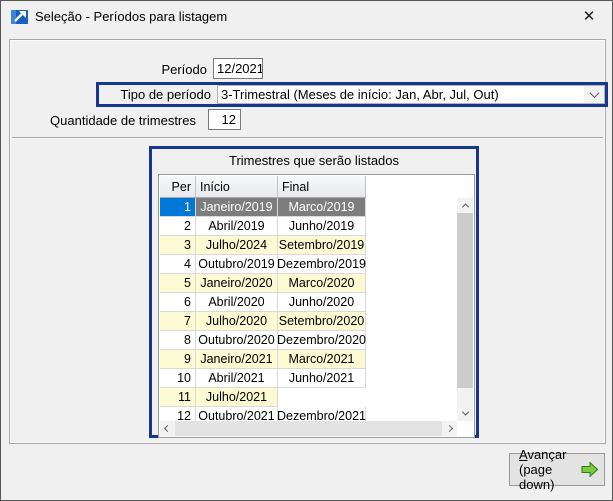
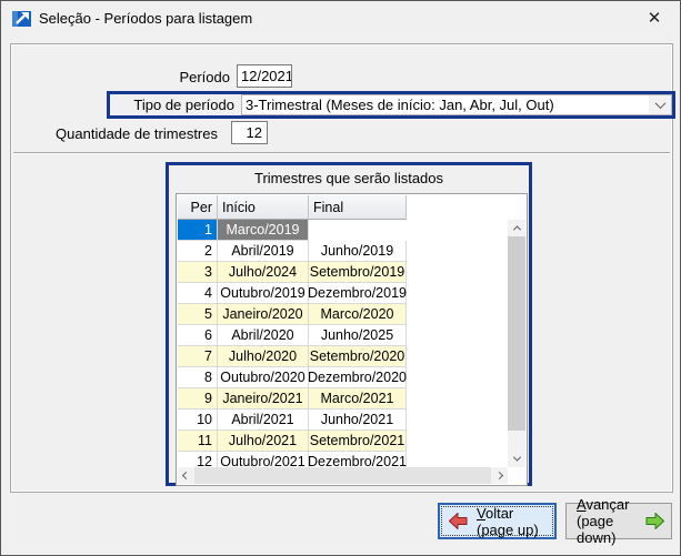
  Seleção - Períodos para listagem
  ✕
  Período
  12/2021
  Tipo de período
  3-Trimestral (Meses de início: Jan, Abr, Jul, Out)
  Quantidade de trimestres
  12
  Trimestres que serão listados
  Per
  Início
  Final
  1
- Janeiro/2019
  Marco/2019
  2
  Abril/2019
  Junho/2019
  3
  Julho/2024
  Setembro/2019
  4
  Outubro/2019
  Dezembro/2019
  5
  Janeiro/2020
  Marco/2020
  6
  Abril/2020
- Junho/2020
+ Junho/2025
  7
  Julho/2020
  Setembro/2020
  8
  Outubro/2020
  Dezembro/2020
  9
  Janeiro/2021
  Marco/2021
  10
  Abril/2021
  Junho/2021
  11
  Julho/2021
+ Setembro/2021
  12
  Outubro/2021
  Dezembro/2021
+ Voltar
+ (page up)
  Avançar
  (page down)
